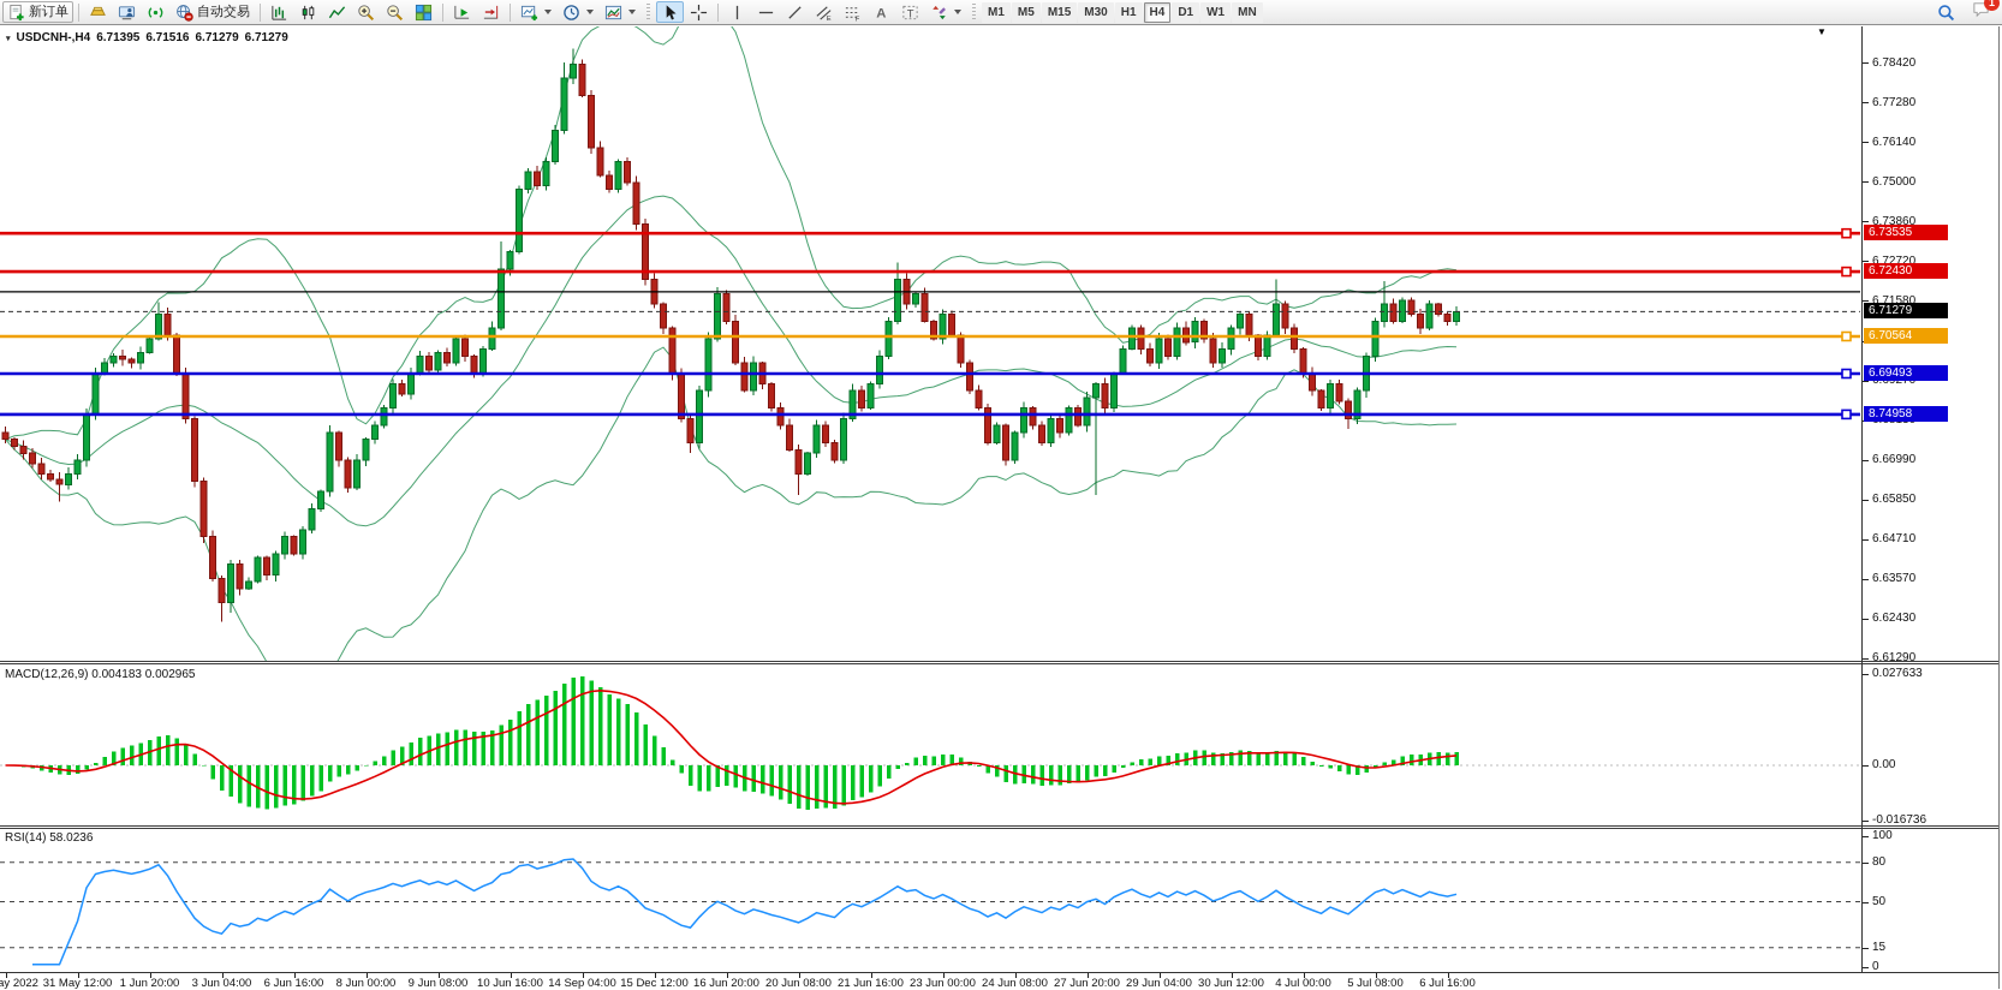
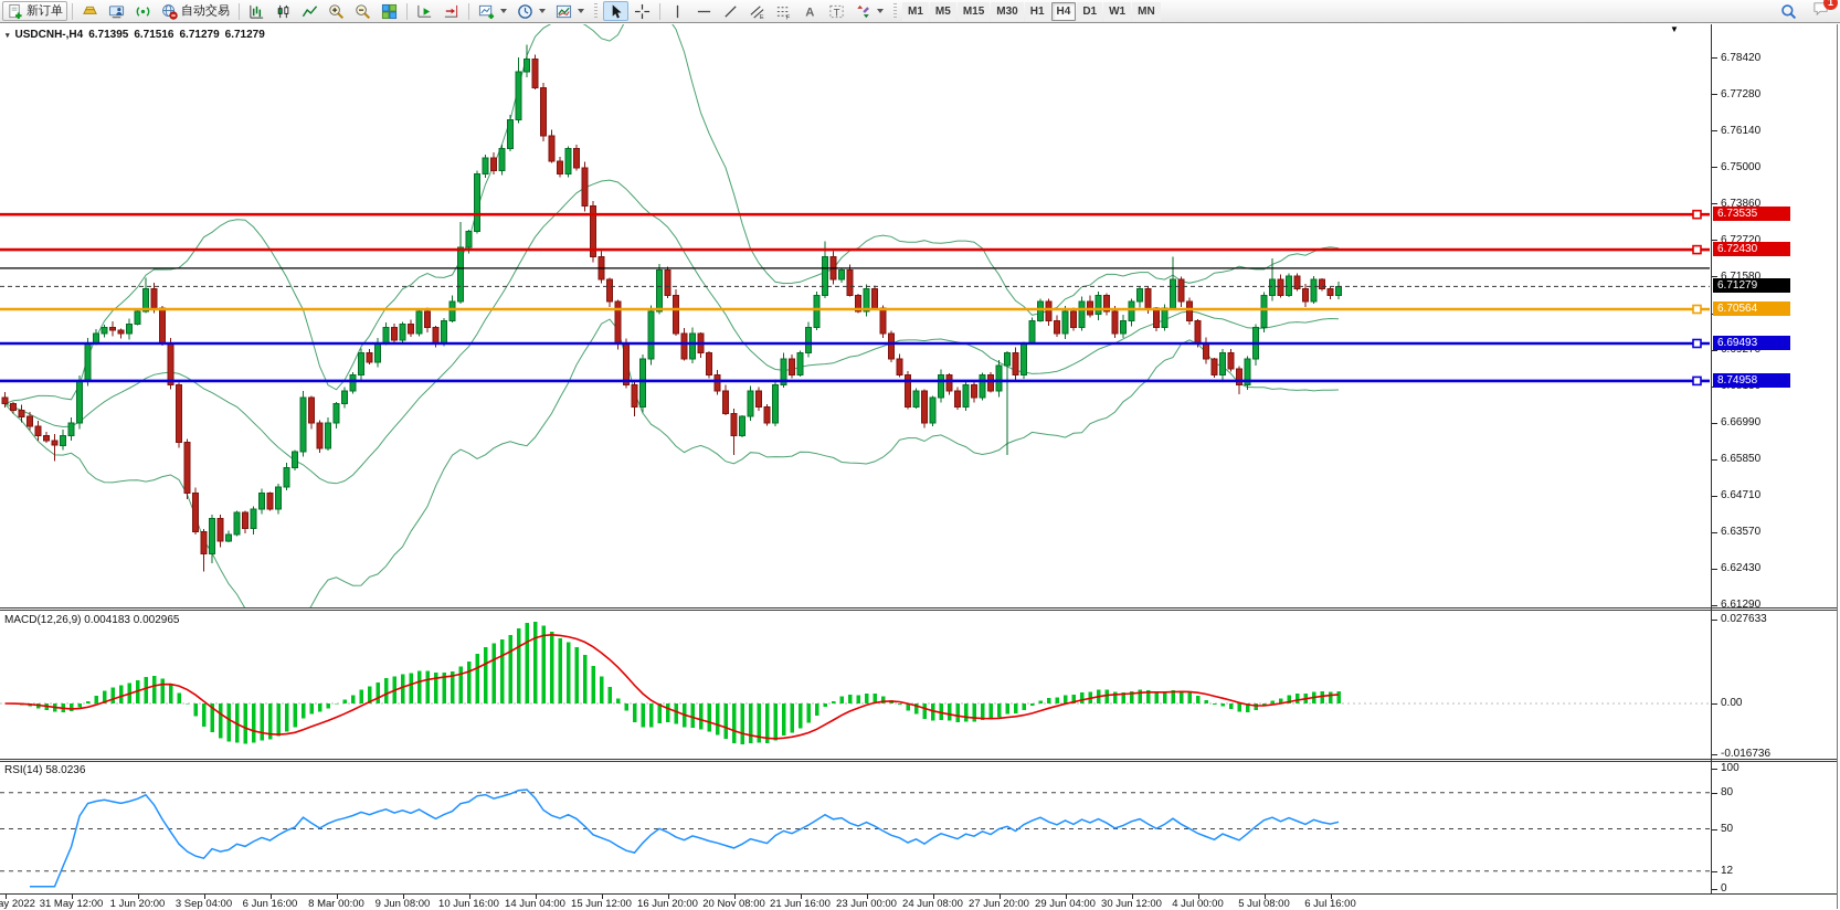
  新订单
  自动交易
  A
  T
  M1
  M5
  M15
  M30
  H1
  H4
  D1
  W1
  MN
  1
  USDCNH-,H4
  6.71395
  6.71516
  6.71279
  6.71279
  ▼
  MACD(12,26,9) 0.004183 0.002965
  RSI(14) 58.0236
  6.78420
  6.77280
  6.76140
  6.75000
  6.73860
  6.72720
  6.71580
  6.66990
  6.65850
  6.64710
  6.63570
  6.62430
  6.61290
  6.73535
  6.72430
  6.70564
  6.69493
  8.74958
  6.71279
  0.027633
  0.00
  -0.016736
  100
  80
  50
- 15
+ 12
  0
  31 May 12:00
  1 Jun 20:00
- 3 Jun 04:00
+ 3 Sep 04:00
  6 Jun 16:00
- 8 Jun 00:00
+ 8 Mar 00:00
  9 Jun 08:00
  10 Jun 16:00
- 14 Sep 04:00
+ 14 Jun 04:00
- 15 Dec 12:00
+ 15 Jun 12:00
  16 Jun 20:00
- 20 Jun 08:00
+ 20 Nov 08:00
  21 Jun 16:00
  23 Jun 00:00
  24 Jun 08:00
  27 Jun 20:00
  29 Jun 04:00
  30 Jun 12:00
  4 Jul 00:00
  5 Jul 08:00
  6 Jul 16:00
